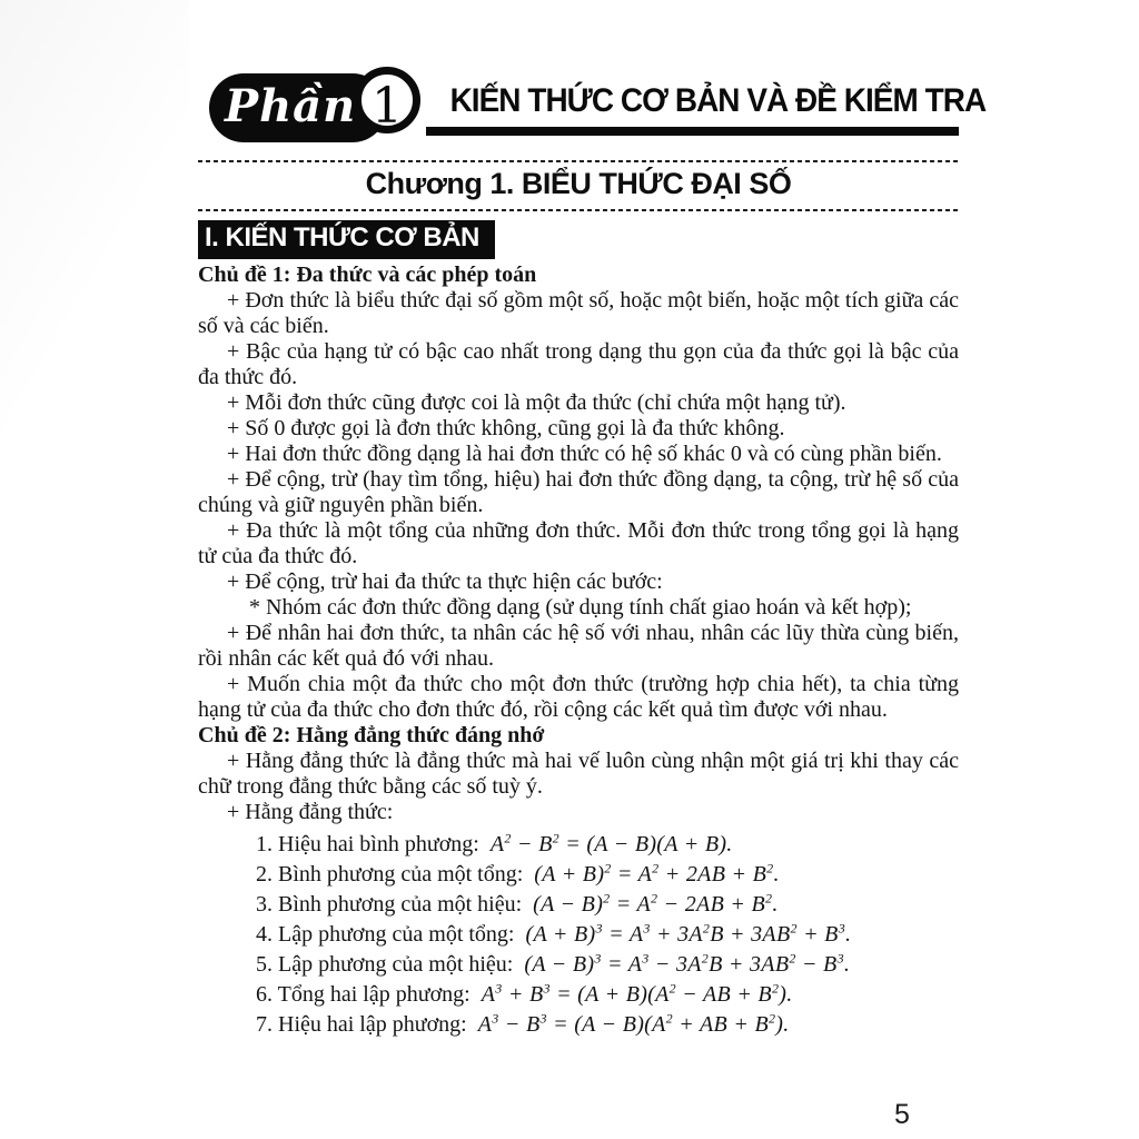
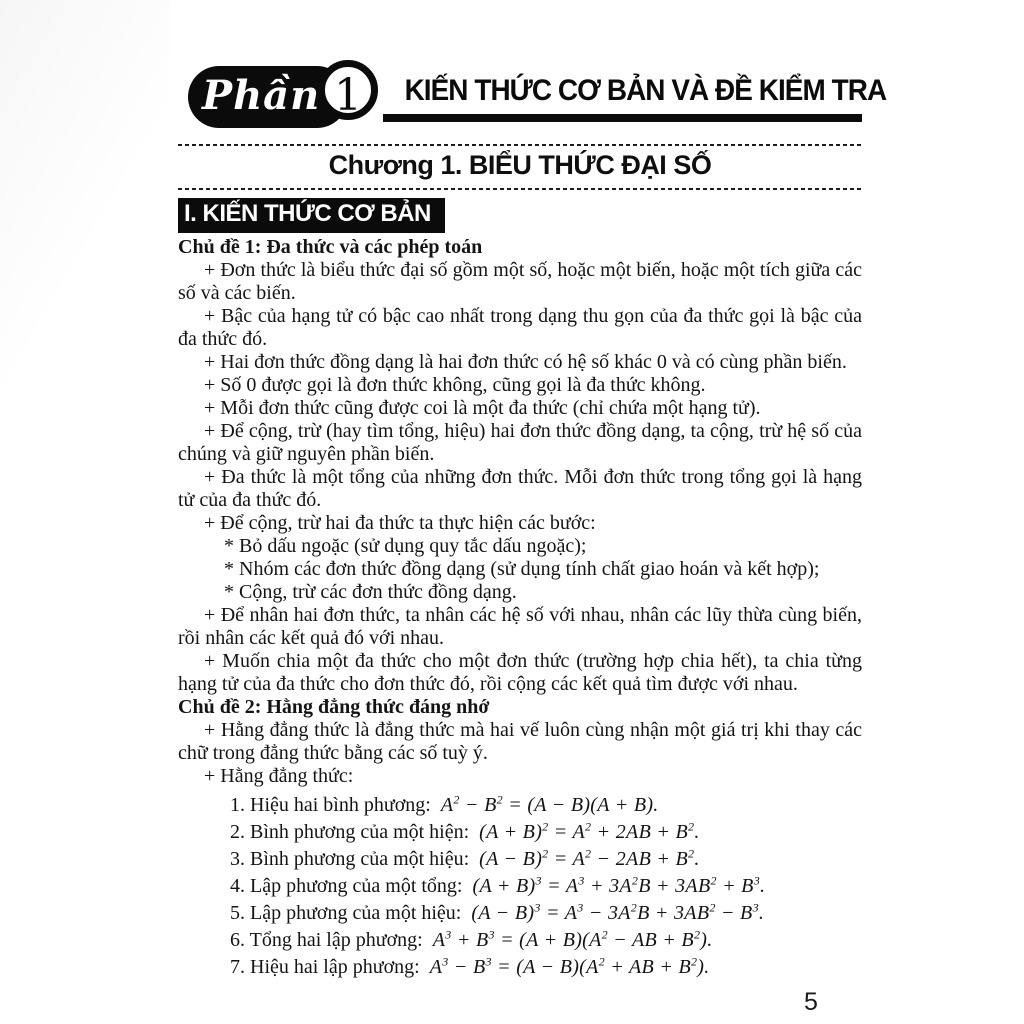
  Phần
  1
  KIẾN THỨC CƠ BẢN VÀ ĐỀ KIỂM TRA
  Chương 1. BIỂU THỨC ĐẠI SỐ
  I. KIẾN THỨC CƠ BẢN
  Chủ đề 1: Đa thức và các phép toán
  + Đơn thức là biểu thức đại số gồm một số, hoặc một biến, hoặc một tích giữa các số và các biến.
  + Bậc của hạng tử có bậc cao nhất trong dạng thu gọn của đa thức gọi là bậc của đa thức đó.
- + Mỗi đơn thức cũng được coi là một đa thức (chỉ chứa một hạng tử).
+ + Hai đơn thức đồng dạng là hai đơn thức có hệ số khác 0 và có cùng phần biến.
  + Số 0 được gọi là đơn thức không, cũng gọi là đa thức không.
- + Hai đơn thức đồng dạng là hai đơn thức có hệ số khác 0 và có cùng phần biến.
+ + Mỗi đơn thức cũng được coi là một đa thức (chỉ chứa một hạng tử).
  + Để cộng, trừ (hay tìm tổng, hiệu) hai đơn thức đồng dạng, ta cộng, trừ hệ số của chúng và giữ nguyên phần biến.
  + Đa thức là một tổng của những đơn thức. Mỗi đơn thức trong tổng gọi là hạng tử của đa thức đó.
  + Để cộng, trừ hai đa thức ta thực hiện các bước:
+ * Bỏ dấu ngoặc (sử dụng quy tắc dấu ngoặc);
  * Nhóm các đơn thức đồng dạng (sử dụng tính chất giao hoán và kết hợp);
+ * Cộng, trừ các đơn thức đồng dạng.
  + Để nhân hai đơn thức, ta nhân các hệ số với nhau, nhân các lũy thừa cùng biến, rồi nhân các kết quả đó với nhau.
  + Muốn chia một đa thức cho một đơn thức (trường hợp chia hết), ta chia từng hạng tử của đa thức cho đơn thức đó, rồi cộng các kết quả tìm được với nhau.
  Chủ đề 2: Hằng đẳng thức đáng nhớ
  + Hằng đẳng thức là đẳng thức mà hai vế luôn cùng nhận một giá trị khi thay các chữ trong đẳng thức bằng các số tuỳ ý.
  + Hằng đẳng thức:
  1. Hiệu hai bình phương: A2 − B2 = (A − B)(A + B).
- 2. Bình phương của một tổng: (A + B)2 = A2 + 2AB + B2.
+ 2. Bình phương của một hiện: (A + B)2 = A2 + 2AB + B2.
  3. Bình phương của một hiệu: (A − B)2 = A2 − 2AB + B2.
  4. Lập phương của một tổng: (A + B)3 = A3 + 3A2B + 3AB2 + B3.
  5. Lập phương của một hiệu: (A − B)3 = A3 − 3A2B + 3AB2 − B3.
  6. Tổng hai lập phương: A3 + B3 = (A + B)(A2 − AB + B2).
  7. Hiệu hai lập phương: A3 − B3 = (A − B)(A2 + AB + B2).
  5
